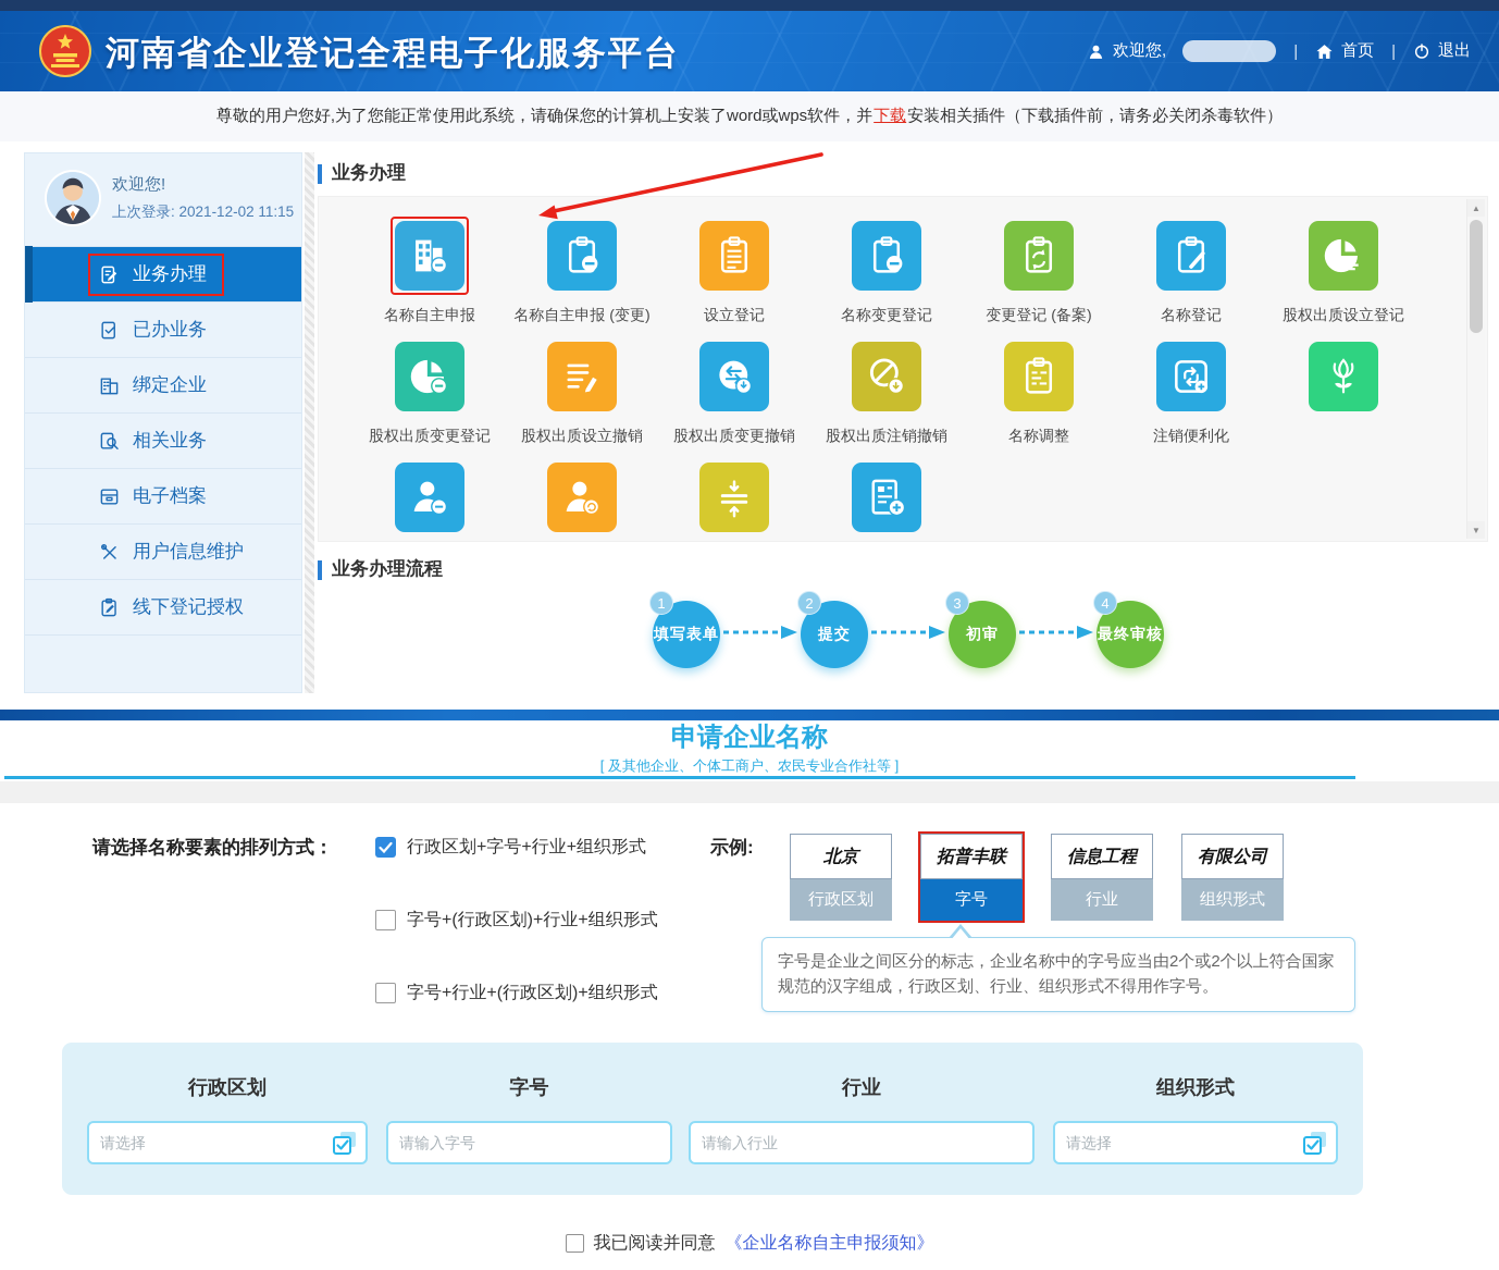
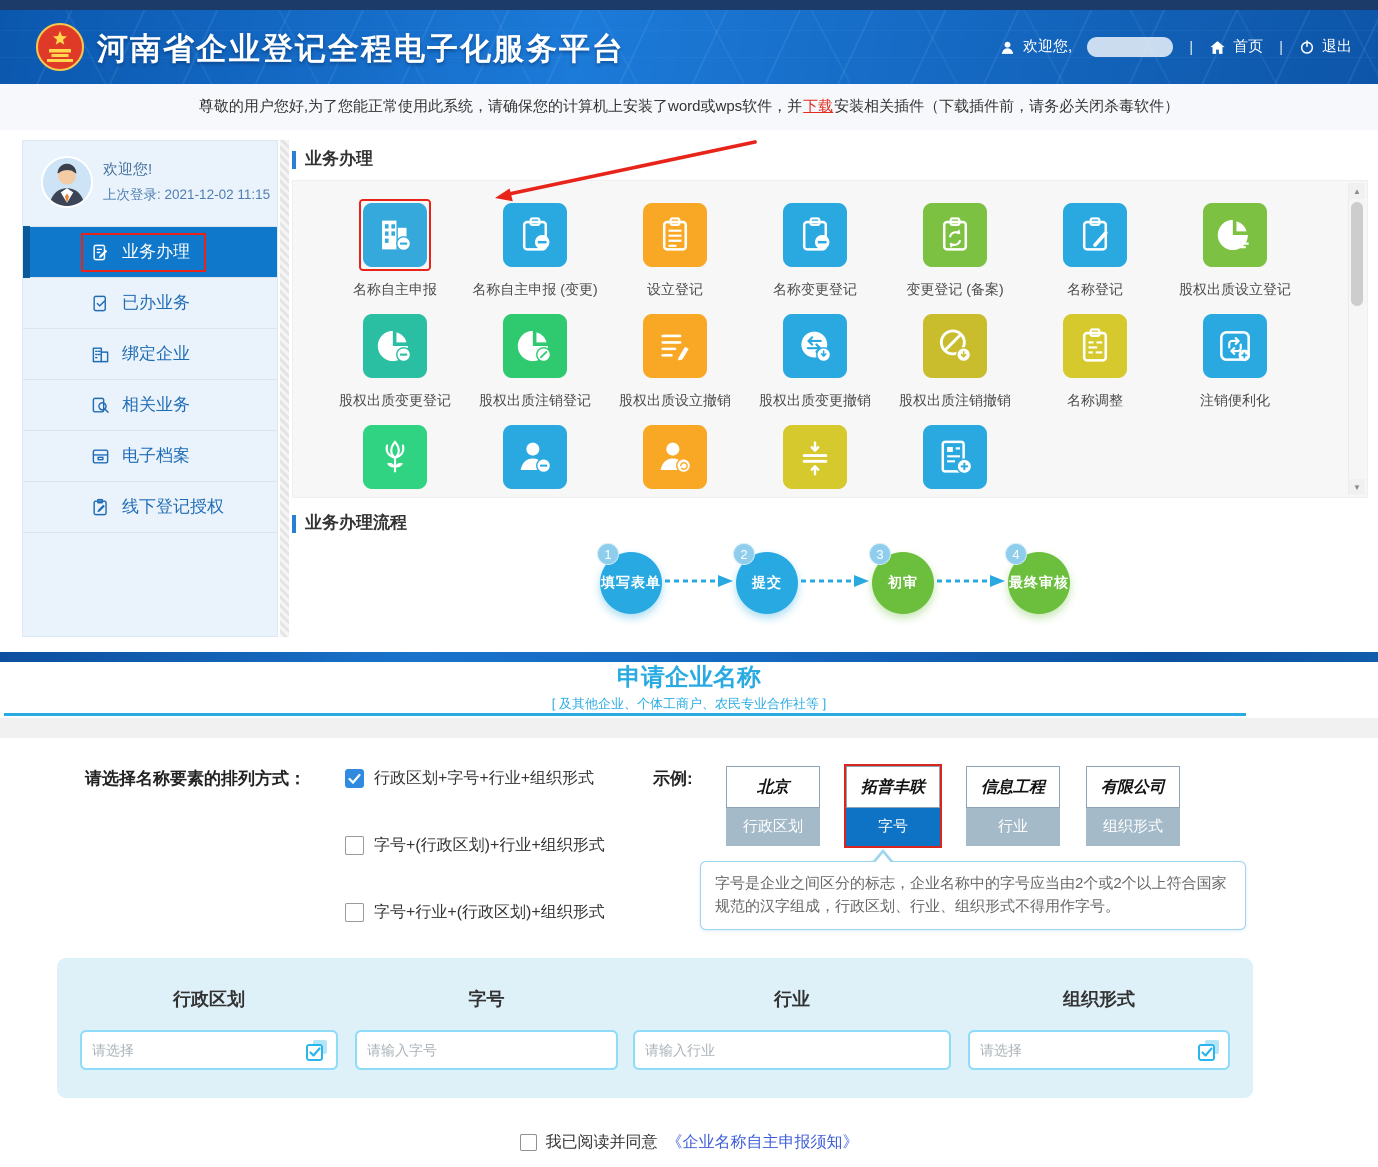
  河南省企业登记全程电子化服务平台
  欢迎您,
  |
  首页
  |
  退出
  尊敬的用户您好,为了您能正常使用此系统，请确保您的计算机上安装了word或wps软件，并
  下载
  安装相关插件（下载插件前，请务必关闭杀毒软件）
  欢迎您!
  上次登录: 2021-12-02 11:15
  业务办理
  已办业务
  绑定企业
  相关业务
  电子档案
- 用户信息维护
  线下登记授权
  业务办理
  名称自主申报
  名称自主申报 (变更)
  设立登记
  名称变更登记
  变更登记 (备案)
  名称登记
  股权出质设立登记
  股权出质变更登记
+ 股权出质注销登记
  股权出质设立撤销
  股权出质变更撤销
  股权出质注销撤销
  名称调整
  注销便利化
  ▲
  ▼
  业务办理流程
  填写表单
  1
  提交
  2
  初审
  3
  最终审核
  4
  申请企业名称
  [ 及其他企业、个体工商户、农民专业合作社等 ]
  请选择名称要素的排列方式：
  行政区划+字号+行业+组织形式
  字号+(行政区划)+行业+组织形式
  字号+行业+(行政区划)+组织形式
  示例:
  北京
  行政区划
  拓普丰联
  字号
  信息工程
  行业
  有限公司
  组织形式
  字号是企业之间区分的标志，企业名称中的字号应当由2个或2个以上符合国家规范的汉字组成，行政区划、行业、组织形式不得用作字号。
  行政区划
  请选择
  字号
  请输入字号
  行业
  请输入行业
  组织形式
  请选择
  我已阅读并同意
  《企业名称自主申报须知》
